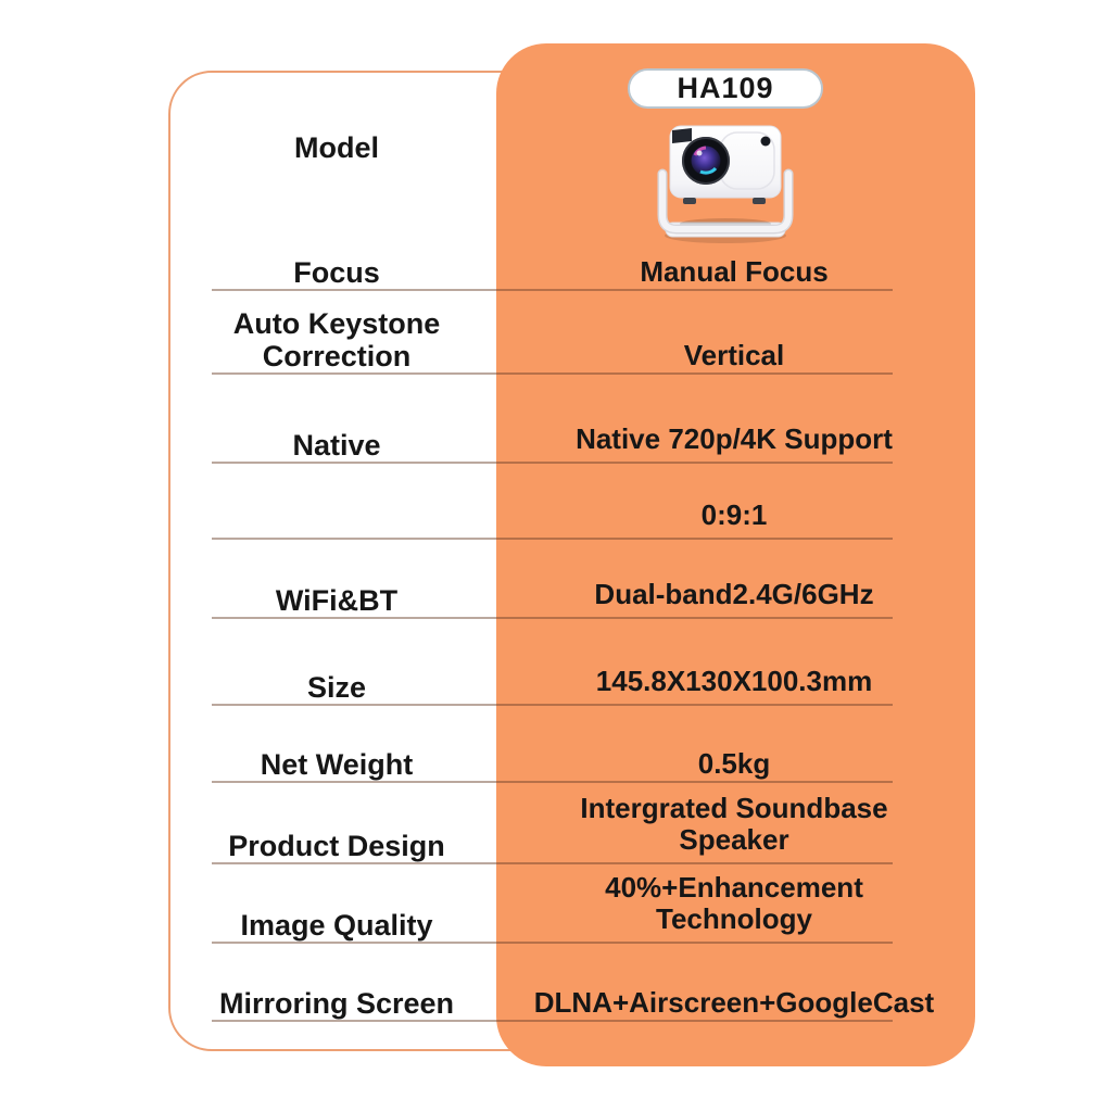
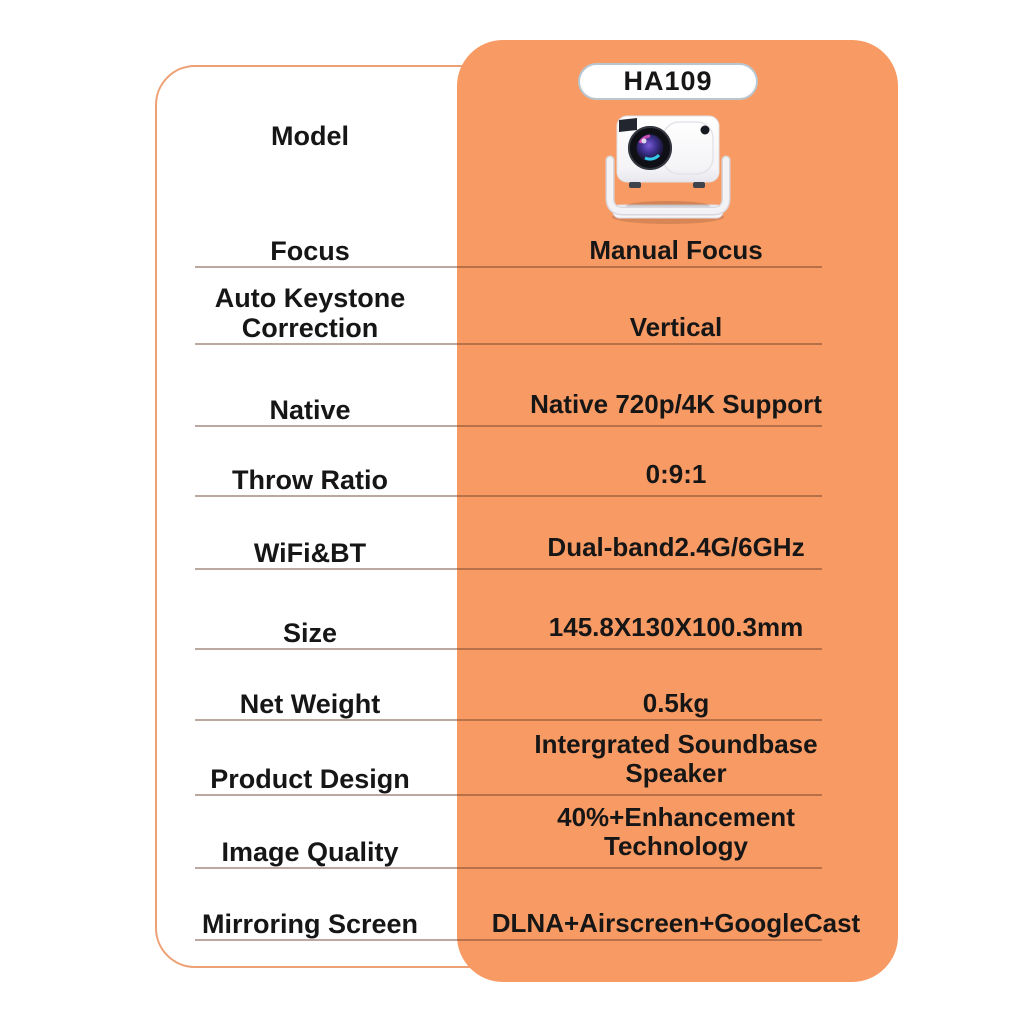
  HA109
  Model
  Focus
  Manual Focus
  Auto Keystone
  Correction
  Vertical
  Native
  Native 720p/4K Support
+ Throw Ratio
  0:9:1
  WiFi&BT
  Dual-band2.4G/6GHz
  Size
  145.8X130X100.3mm
  Net Weight
  0.5kg
  Product Design
  Intergrated Soundbase
  Speaker
  Image Quality
  40%+Enhancement
  Technology
  Mirroring Screen
  DLNA+Airscreen+GoogleCast
